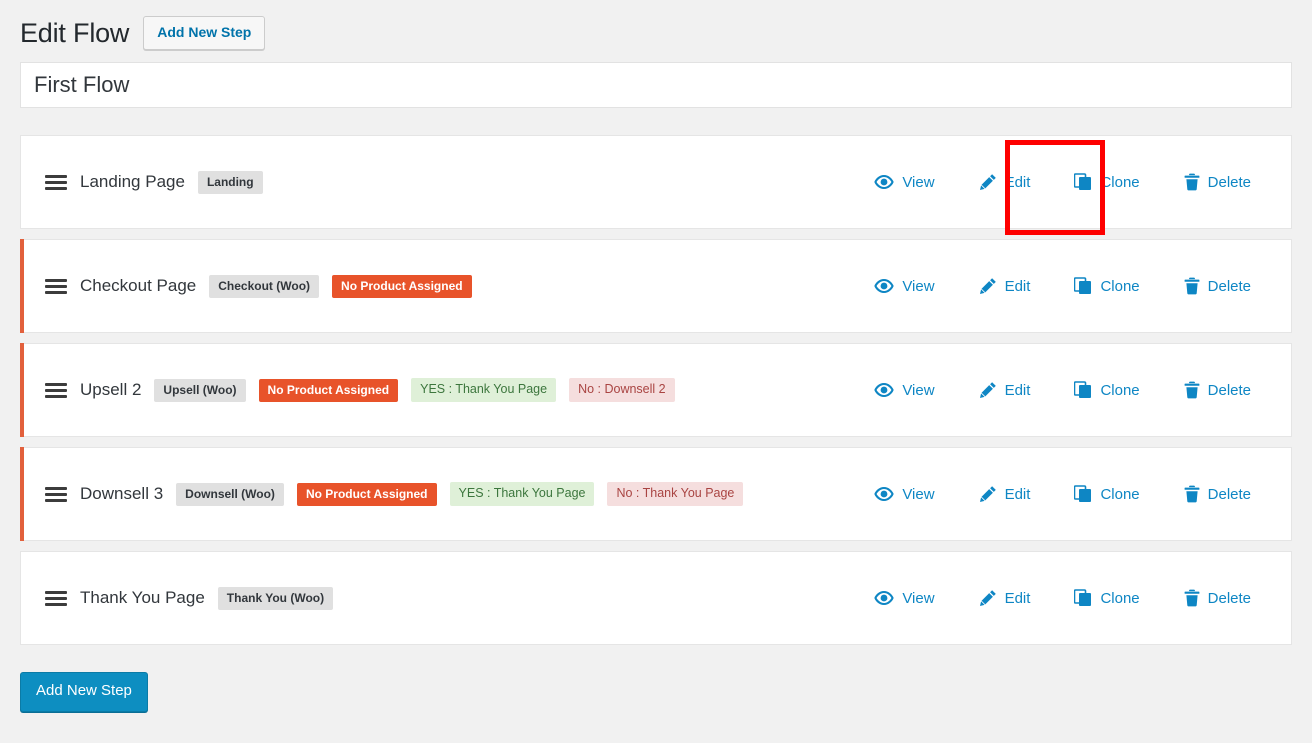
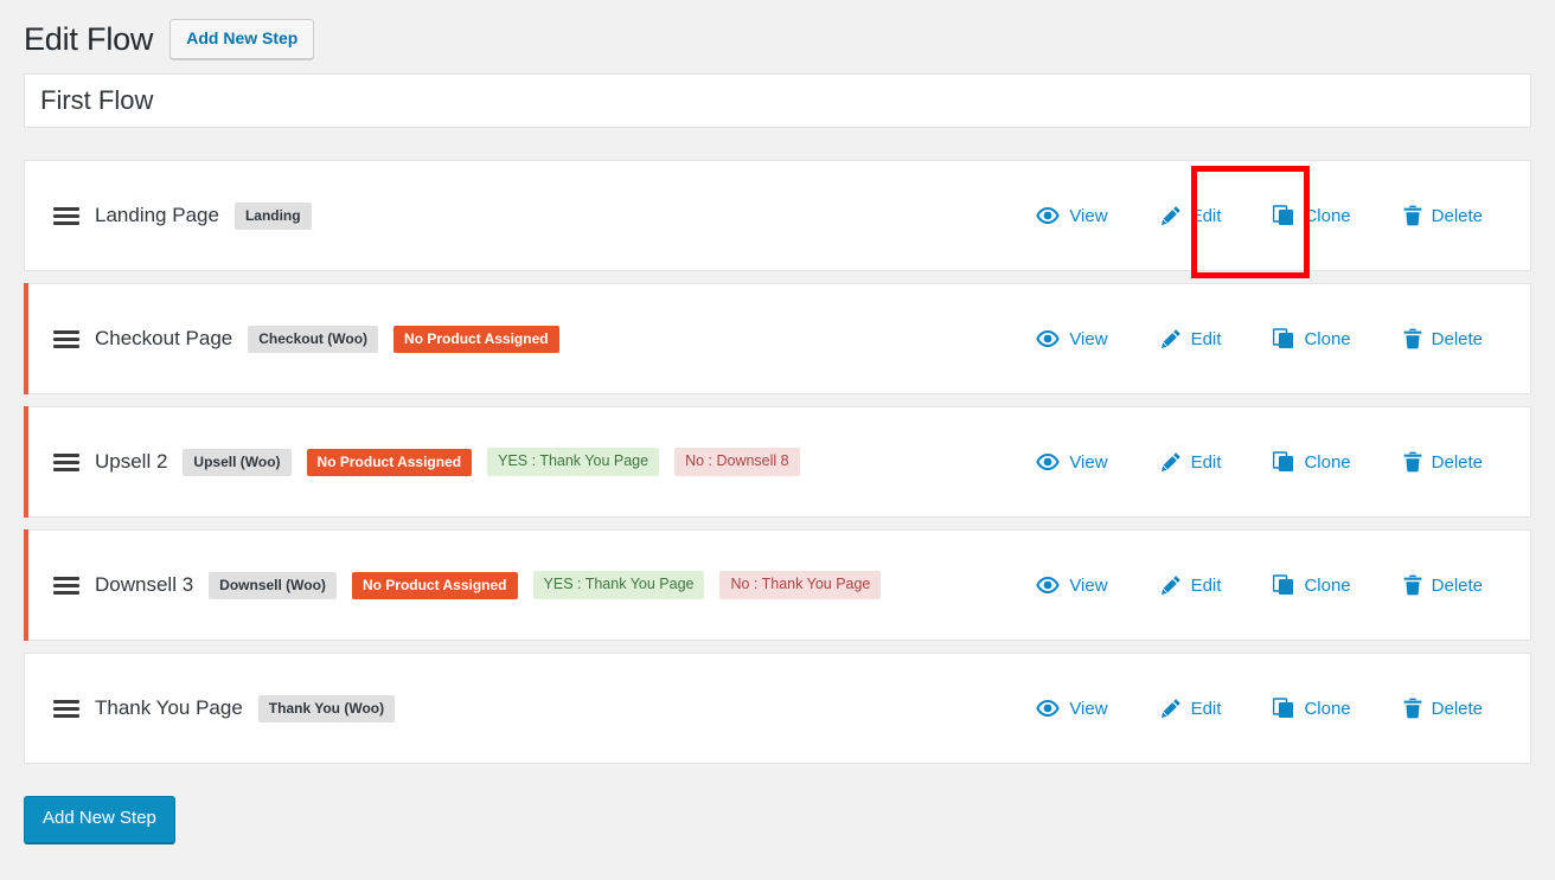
  Edit Flow
  Add New Step
  First Flow
  Landing Page
  Landing
  View
  Edit
  Clone
  Delete
  Checkout Page
  Checkout (Woo)
  No Product Assigned
  View
  Edit
  Clone
  Delete
  Upsell 2
  Upsell (Woo)
  No Product Assigned
  YES : Thank You Page
- No : Downsell 2
+ No : Downsell 8
  View
  Edit
  Clone
  Delete
  Downsell 3
  Downsell (Woo)
  No Product Assigned
  YES : Thank You Page
  No : Thank You Page
  View
  Edit
  Clone
  Delete
  Thank You Page
  Thank You (Woo)
  View
  Edit
  Clone
  Delete
  Add New Step
